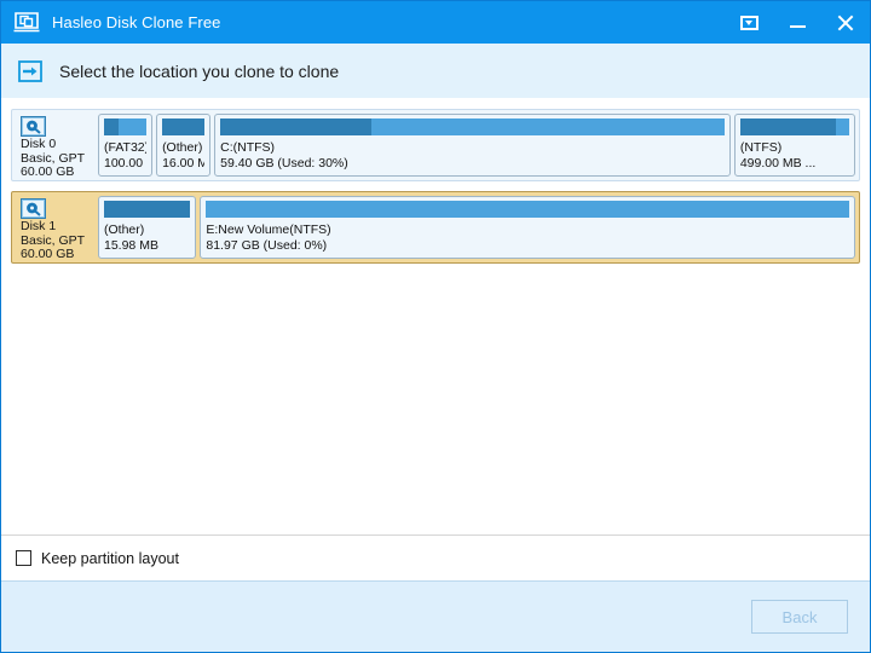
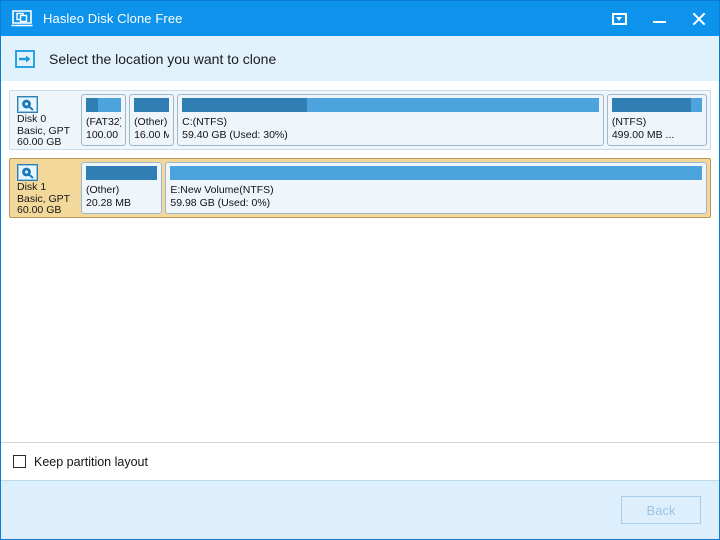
  Hasleo Disk Clone Free
- Select the location you clone to clone
+ Select the location you want to clone
  Disk 0
  Basic, GPT
  60.00 GB
  (FAT32
  (Other)
  16.00 M
  C:(NTFS)
  59.40 GB (Used: 30%)
  (NTFS)
  499.00 MB ...
  Disk 1
  Basic, GPT
  60.00 GB
  (Other)
- 15.98 MB
+ 20.28 MB
  E:New Volume(NTFS)
- 81.97 GB (Used: 0%)
+ 59.98 GB (Used: 0%)
  Keep partition layout
  Back
